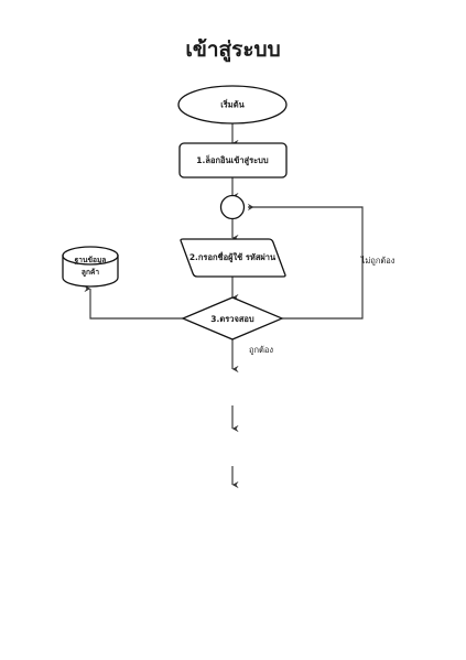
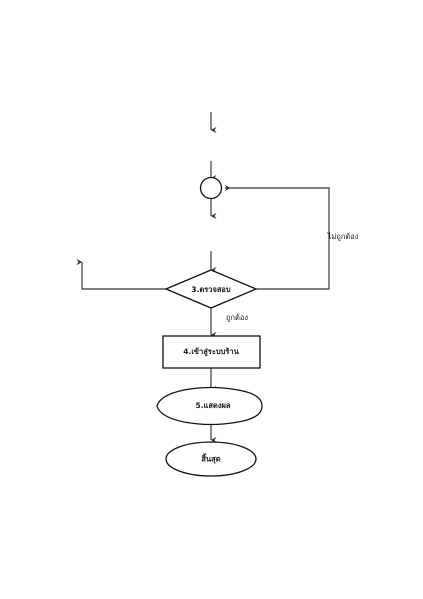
- เข้าสู่ระบบ
  ถูกต้อง
  ไม่ถูกต้อง
- เริ่มต้น
- 1.ล็อกอินเข้าสู่ระบบ
- 2.กรอกชื่อผู้ใช้ รหัสผ่าน
- ฐานข้อมูล
- ลูกค้า
  3.ตรวจสอบ
+ 4.เข้าสู่ระบบร้าน
+ 5.แสดงผล
+ สิ้นสุด
